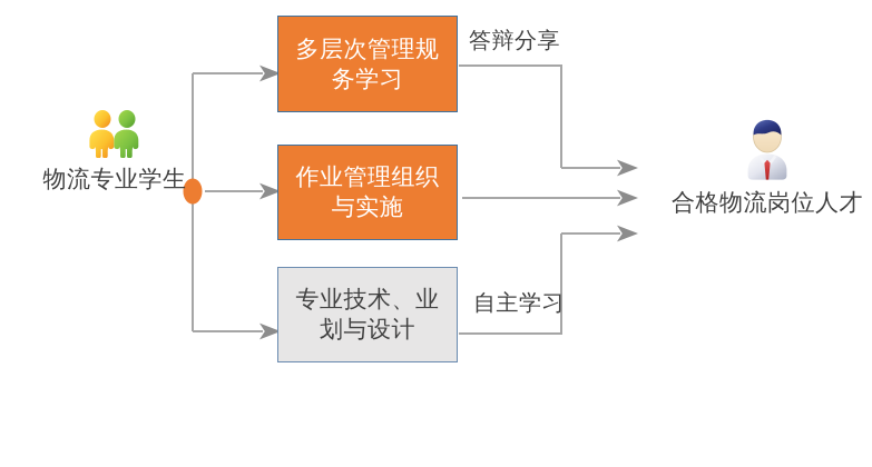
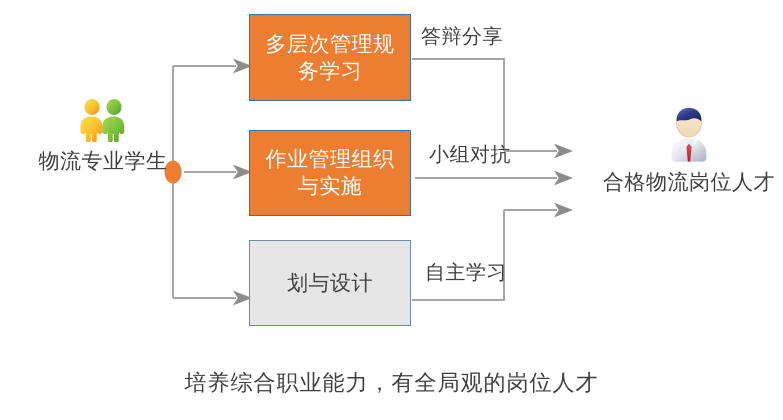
  物流专业学生
  合格物流岗位人才
  多层次管理规
  务学习
  作业管理组织
  与实施
- 专业技术、业
  划与设计
  答辩分享
+ 小组对抗
  自主学习
+ 培养综合职业能力，有全局观的岗位人才
